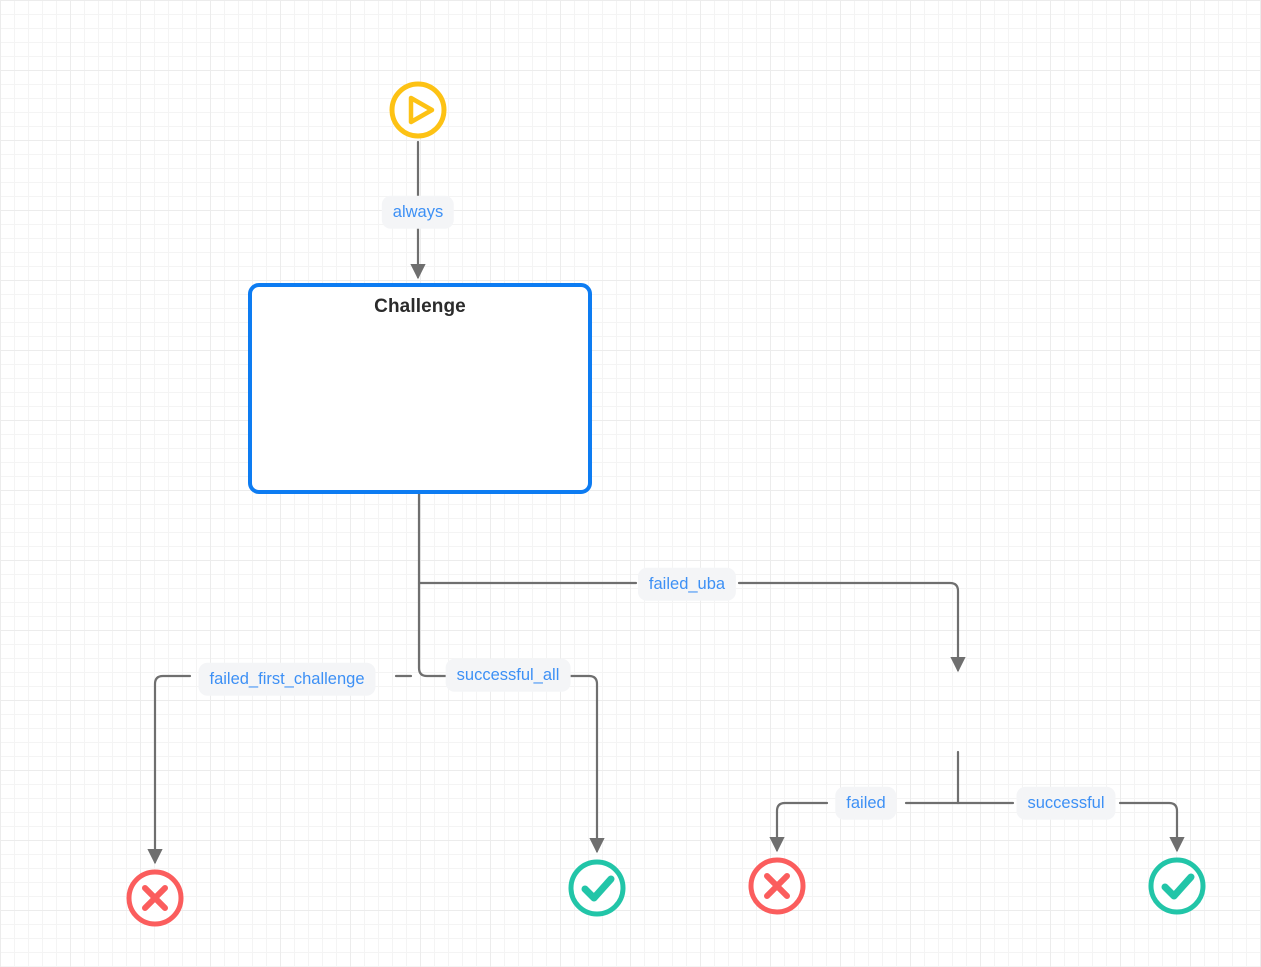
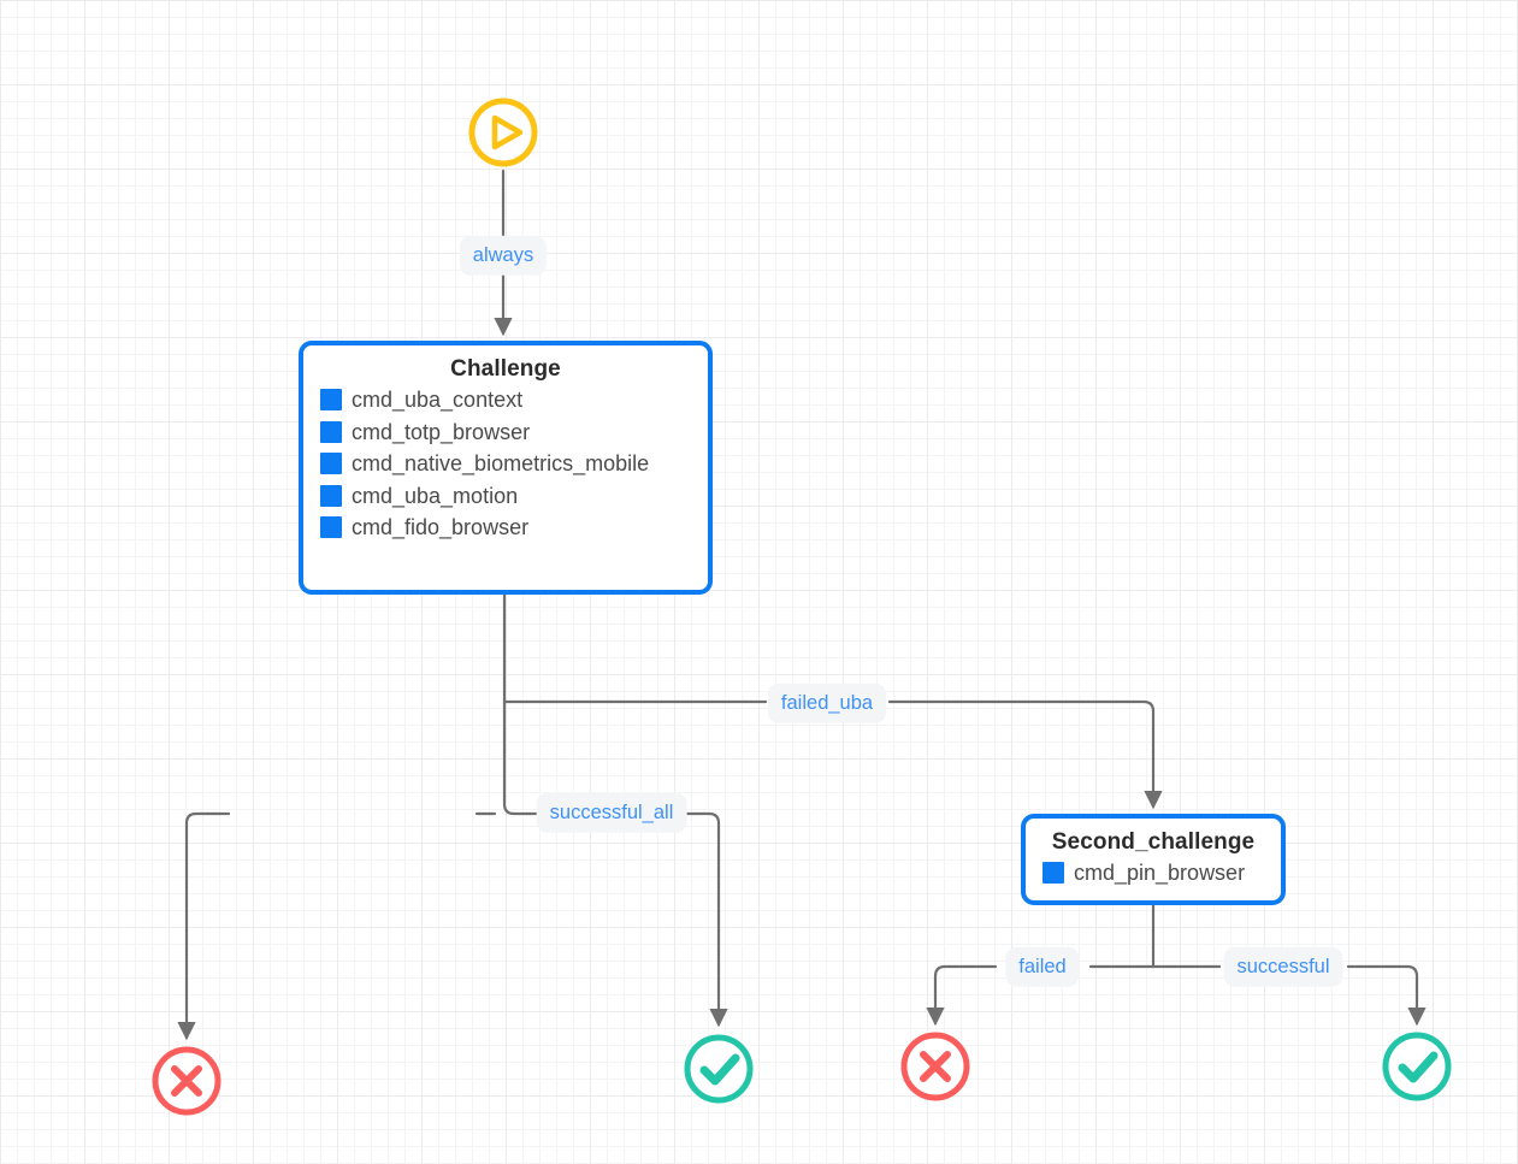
  Challenge
+ cmd_uba_context
+ cmd_totp_browser
+ cmd_native_biometrics_mobile
+ cmd_uba_motion
+ cmd_fido_browser
+ Second_challenge
+ cmd_pin_browser
  always
  failed_uba
- failed_first_challenge
  successful_all
  failed
  successful
